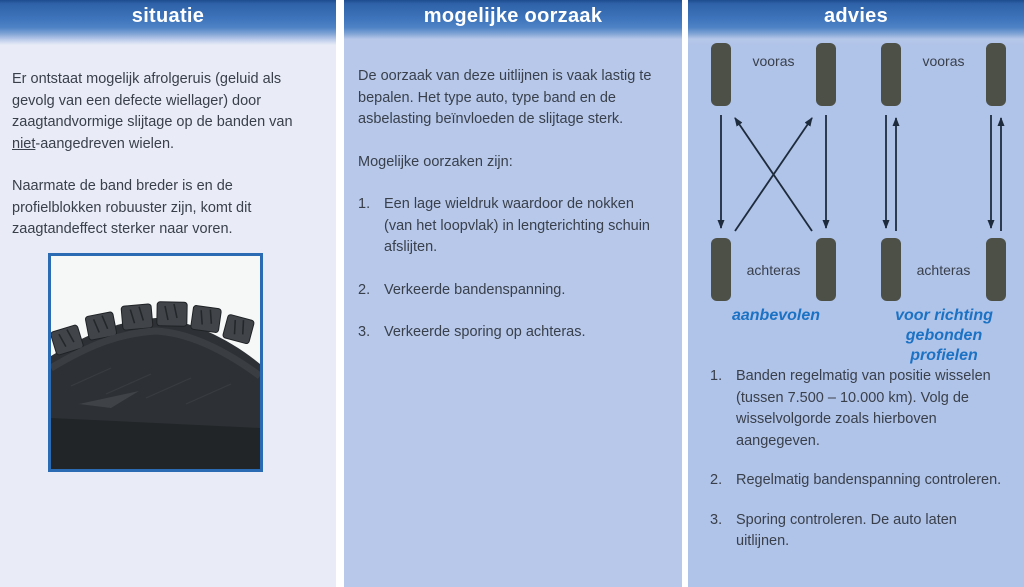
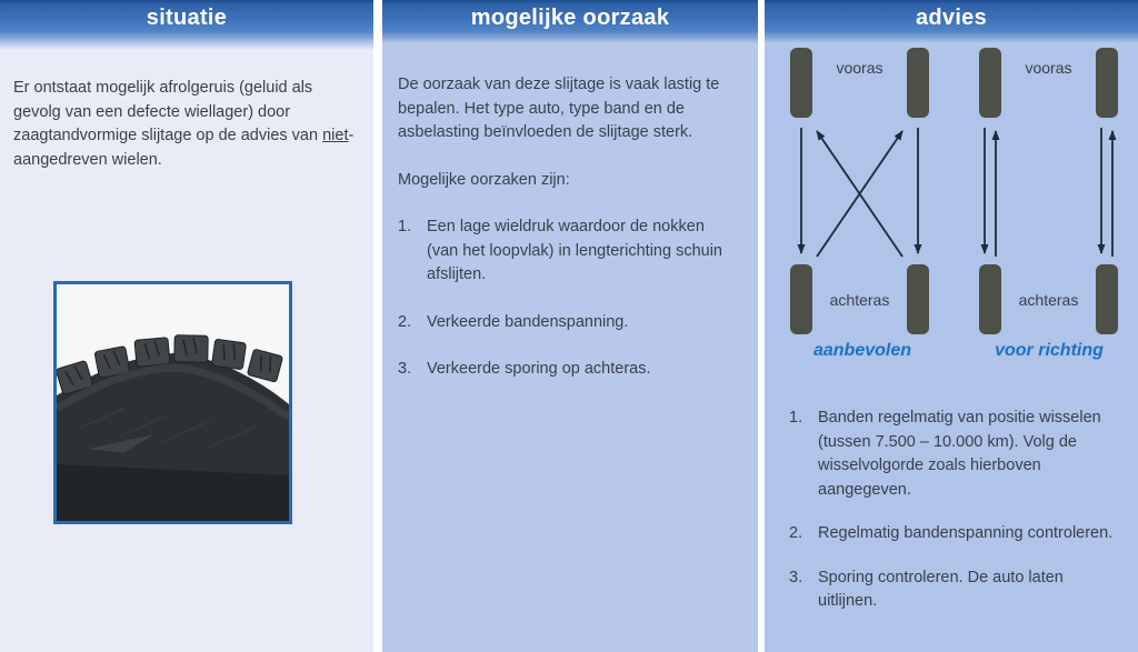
  situatie
- Er ontstaat mogelijk afrolgeruis (geluid als gevolg van een defecte wiellager) door zaagtandvormige slijtage op de banden van niet-aangedreven wielen.
+ Er ontstaat mogelijk afrolgeruis (geluid als gevolg van een defecte wiellager) door zaagtandvormige slijtage op de advies van niet-aangedreven wielen.
- Naarmate de band breder is en de profielblokken robuuster zijn, komt dit zaagtandeffect sterker naar voren.
  mogelijke oorzaak
- De oorzaak van deze uitlijnen is vaak lastig te bepalen. Het type auto, type band en de asbelasting beïnvloeden de slijtage sterk.
+ De oorzaak van deze slijtage is vaak lastig te bepalen. Het type auto, type band en de asbelasting beïnvloeden de slijtage sterk.
  Mogelijke oorzaken zijn:
  1.
  Een lage wieldruk waardoor de nokken (van het loopvlak) in lengterichting schuin afslijten.
  2.
  Verkeerde bandenspanning.
  3.
  Verkeerde sporing op achteras.
  advies
  vooras
  vooras
  achteras
  achteras
  aanbevolen
  voor richting
- gebonden profielen
  1.
  Banden regelmatig van positie wisselen (tussen 7.500 – 10.000 km). Volg de wisselvolgorde zoals hierboven aangegeven.
  2.
  Regelmatig bandenspanning controleren.
  3.
  Sporing controleren. De auto laten uitlijnen.
